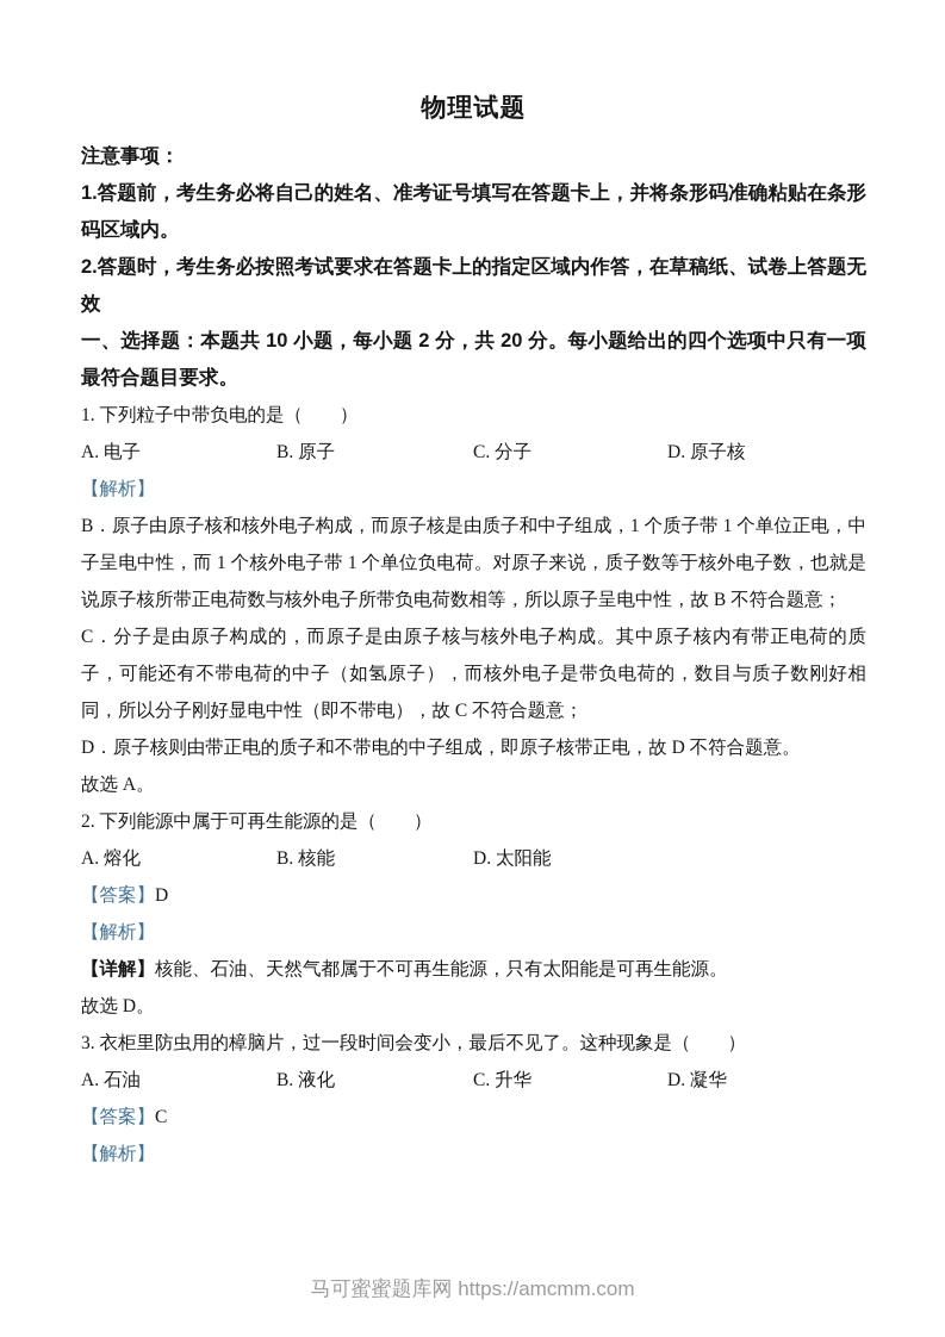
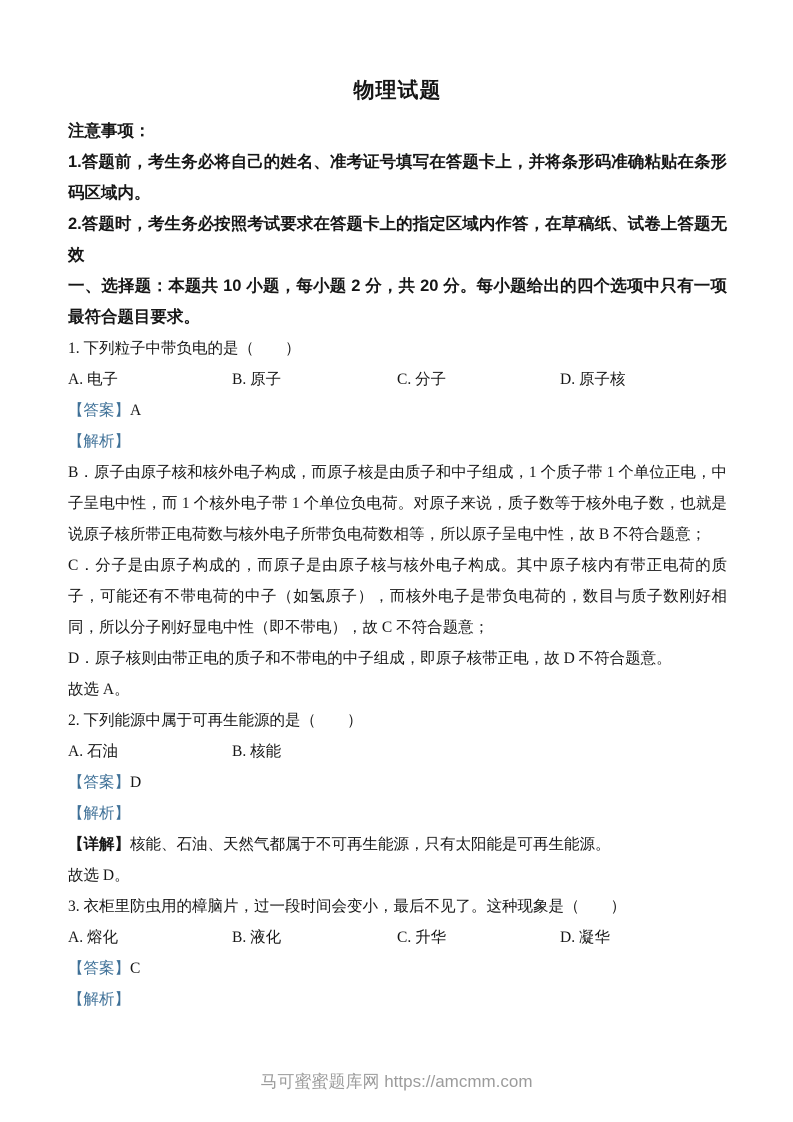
  物理试题
  注意事项：
  1.答题前，考生务必将自己的姓名、准考证号填写在答题卡上，并将条形码准确粘贴在条形码区域内。
  2.答题时，考生务必按照考试要求在答题卡上的指定区域内作答，在草稿纸、试卷上答题无效
  一、选择题：本题共 10 小题，每小题 2 分，共 20 分。每小题给出的四个选项中只有一项最符合题目要求。
  1. 下列粒子中带负电的是（ ）
  A. 电子
  B. 原子
  C. 分子
  D. 原子核
+ 【答案】A
  【解析】
  B．原子由原子核和核外电子构成，而原子核是由质子和中子组成，1 个质子带 1 个单位正电，中子呈电中性，而 1 个核外电子带 1 个单位负电荷。对原子来说，质子数等于核外电子数，也就是说原子核所带正电荷数与核外电子所带负电荷数相等，所以原子呈电中性，故 B 不符合题意；
  C．分子是由原子构成的，而原子是由原子核与核外电子构成。其中原子核内有带正电荷的质子，可能还有不带电荷的中子（如氢原子），而核外电子是带负电荷的，数目与质子数刚好相同，所以分子刚好显电中性（即不带电），故 C 不符合题意；
  D．原子核则由带正电的质子和不带电的中子组成，即原子核带正电，故 D 不符合题意。
  故选 A。
  2. 下列能源中属于可再生能源的是（ ）
- A. 熔化
+ A. 石油
  B. 核能
- D. 太阳能
  【答案】D
  【解析】
  【详解】核能、石油、天然气都属于不可再生能源，只有太阳能是可再生能源。
  故选 D。
  3. 衣柜里防虫用的樟脑片，过一段时间会变小，最后不见了。这种现象是（ ）
- A. 石油
+ A. 熔化
  B. 液化
  C. 升华
  D. 凝华
  【答案】C
  【解析】
  马可蜜蜜题库网 https://amcmm.com
